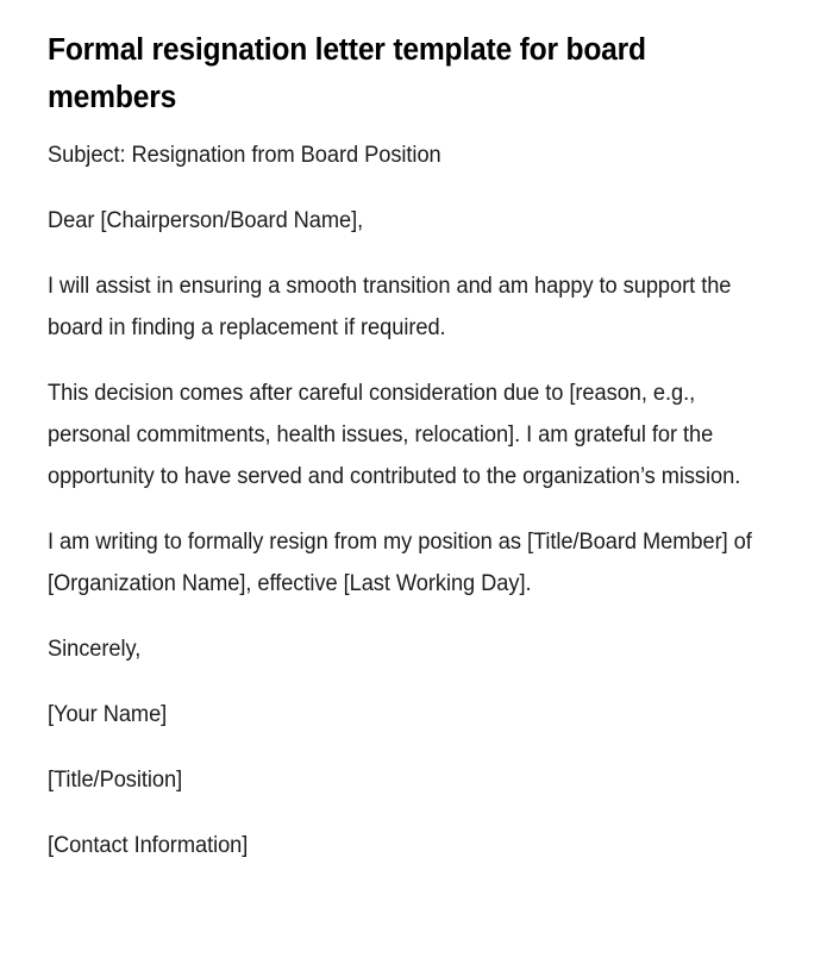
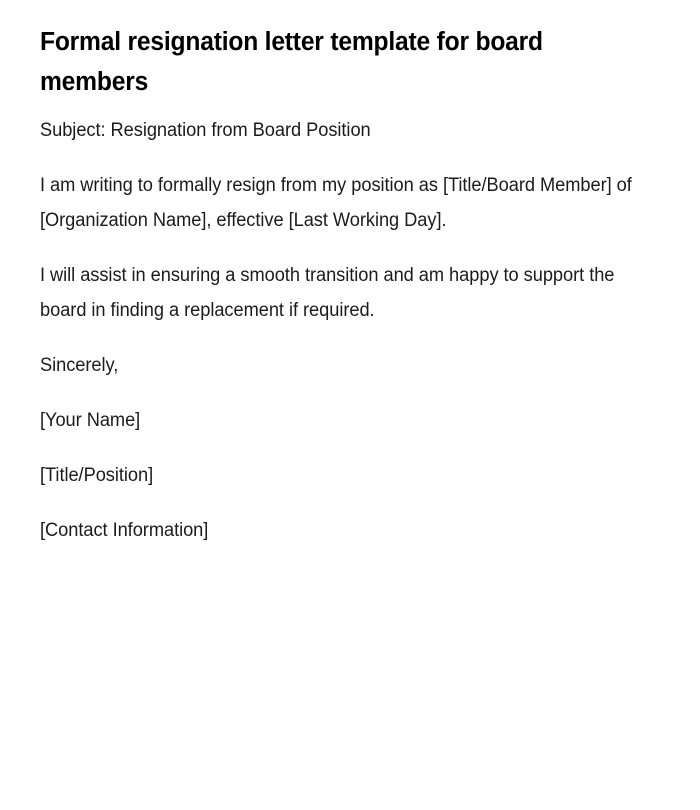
  Formal resignation letter template for board members
  Subject: Resignation from Board Position
- Dear [Chairperson/Board Name],
- I will assist in ensuring a smooth transition and am happy to support the board in finding a replacement if required.
+ I am writing to formally resign from my position as [Title/Board Member] of [Organization Name], effective [Last Working Day].
- This decision comes after careful consideration due to [reason, e.g., personal commitments, health issues, relocation]. I am grateful for the opportunity to have served and contributed to the organization’s mission.
- I am writing to formally resign from my position as [Title/Board Member] of [Organization Name], effective [Last Working Day].
+ I will assist in ensuring a smooth transition and am happy to support the board in finding a replacement if required.
  Sincerely,
  [Your Name]
  [Title/Position]
  [Contact Information]
